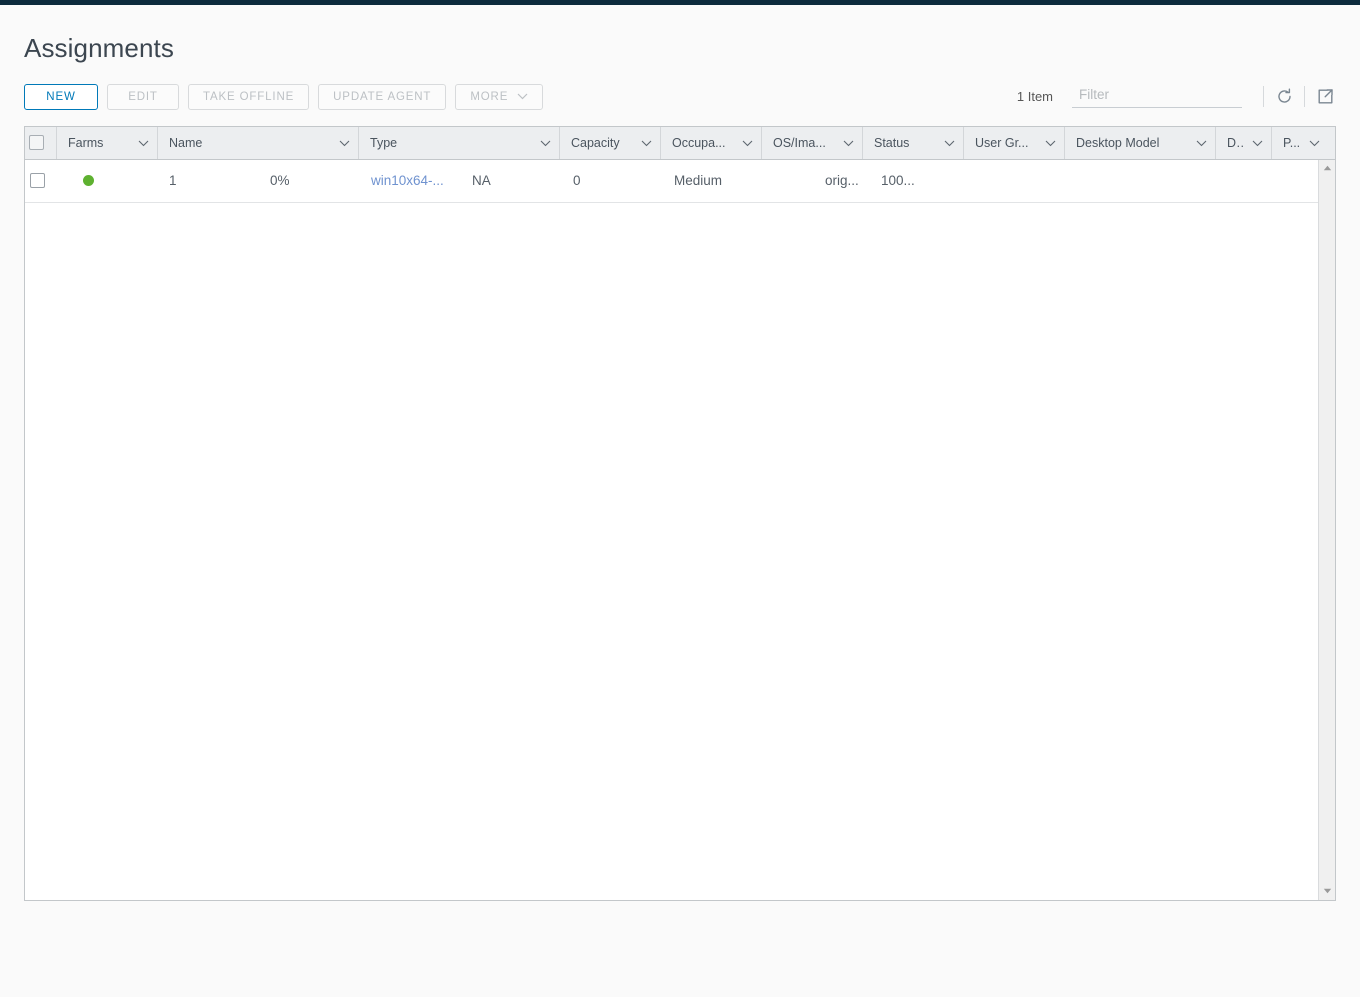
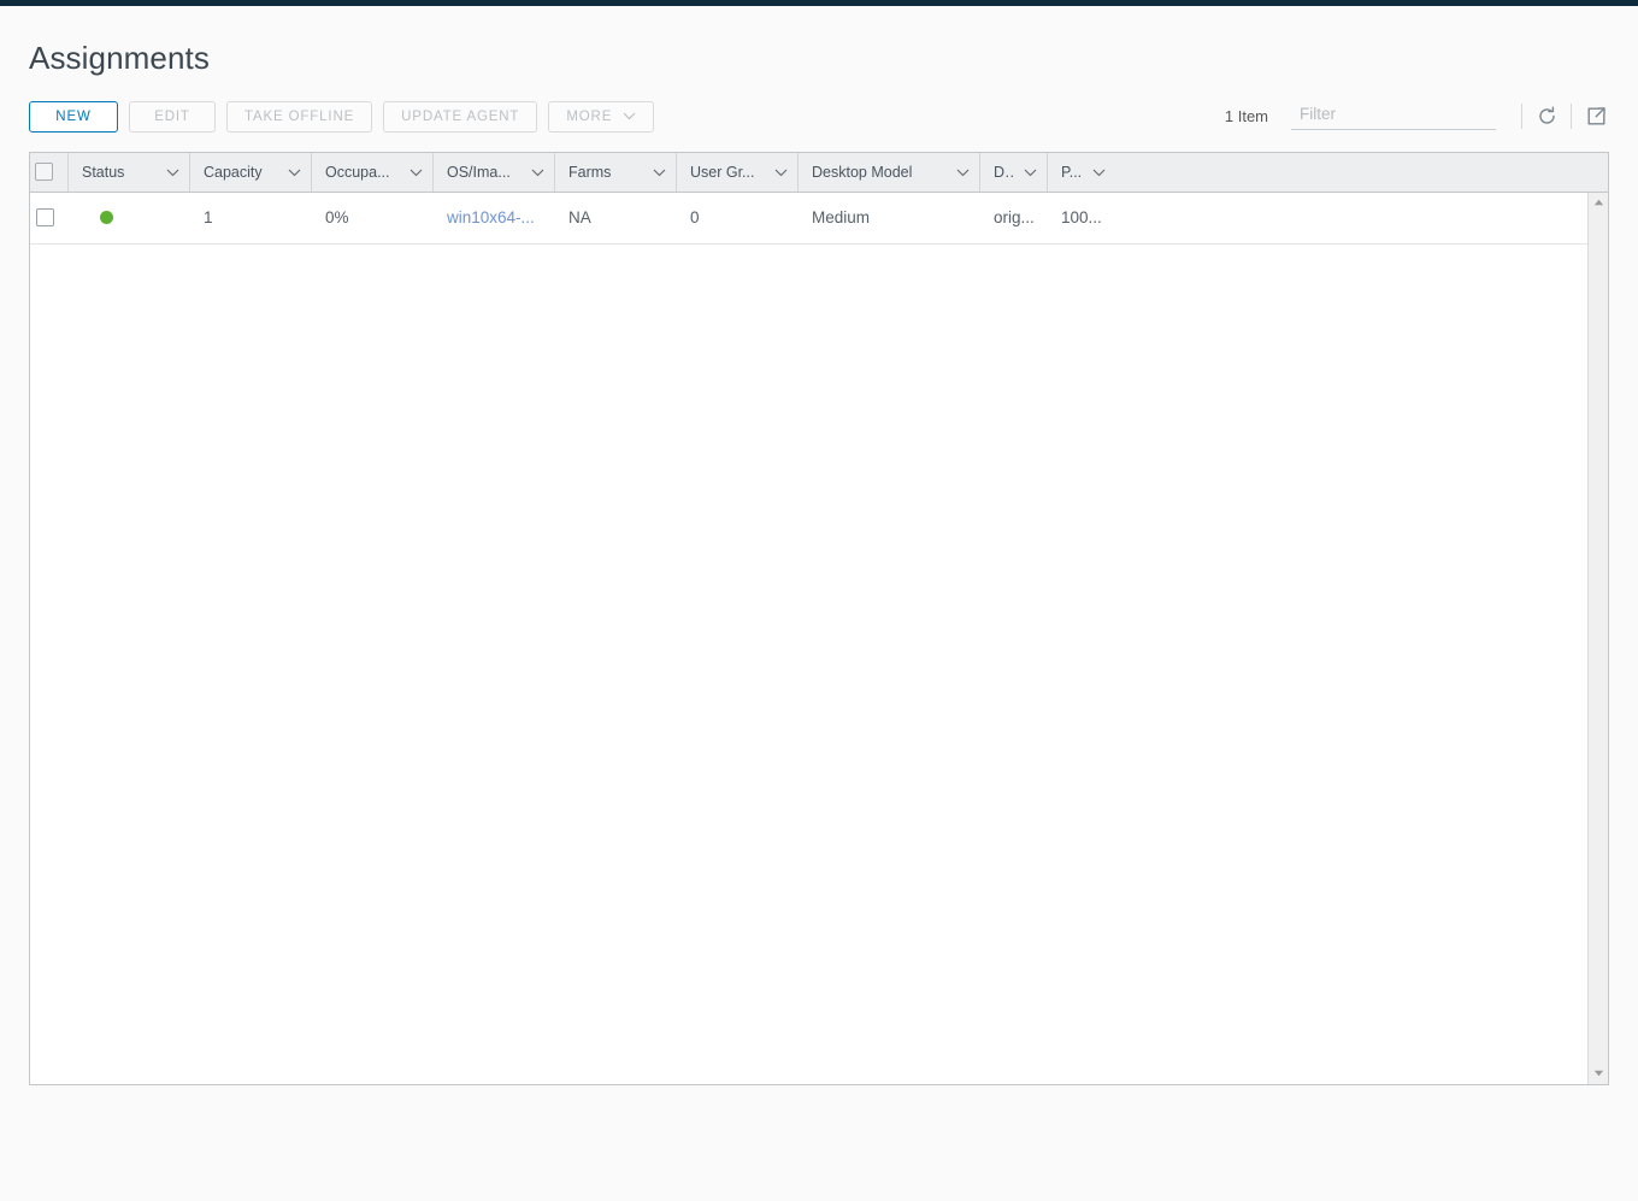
  Assignments
  NEW
  EDIT
  TAKE OFFLINE
  UPDATE AGENT
  MORE
  1 Item
  Filter
- Farms
+ Status
- Name
- Type
  Capacity
  Occupa...
  OS/Ima...
- Status
+ Farms
  User Gr...
  Desktop Model
  D..
  P...
  1
  0%
  win10x64-...
  NA
  0
  Medium
  orig...
  100...
